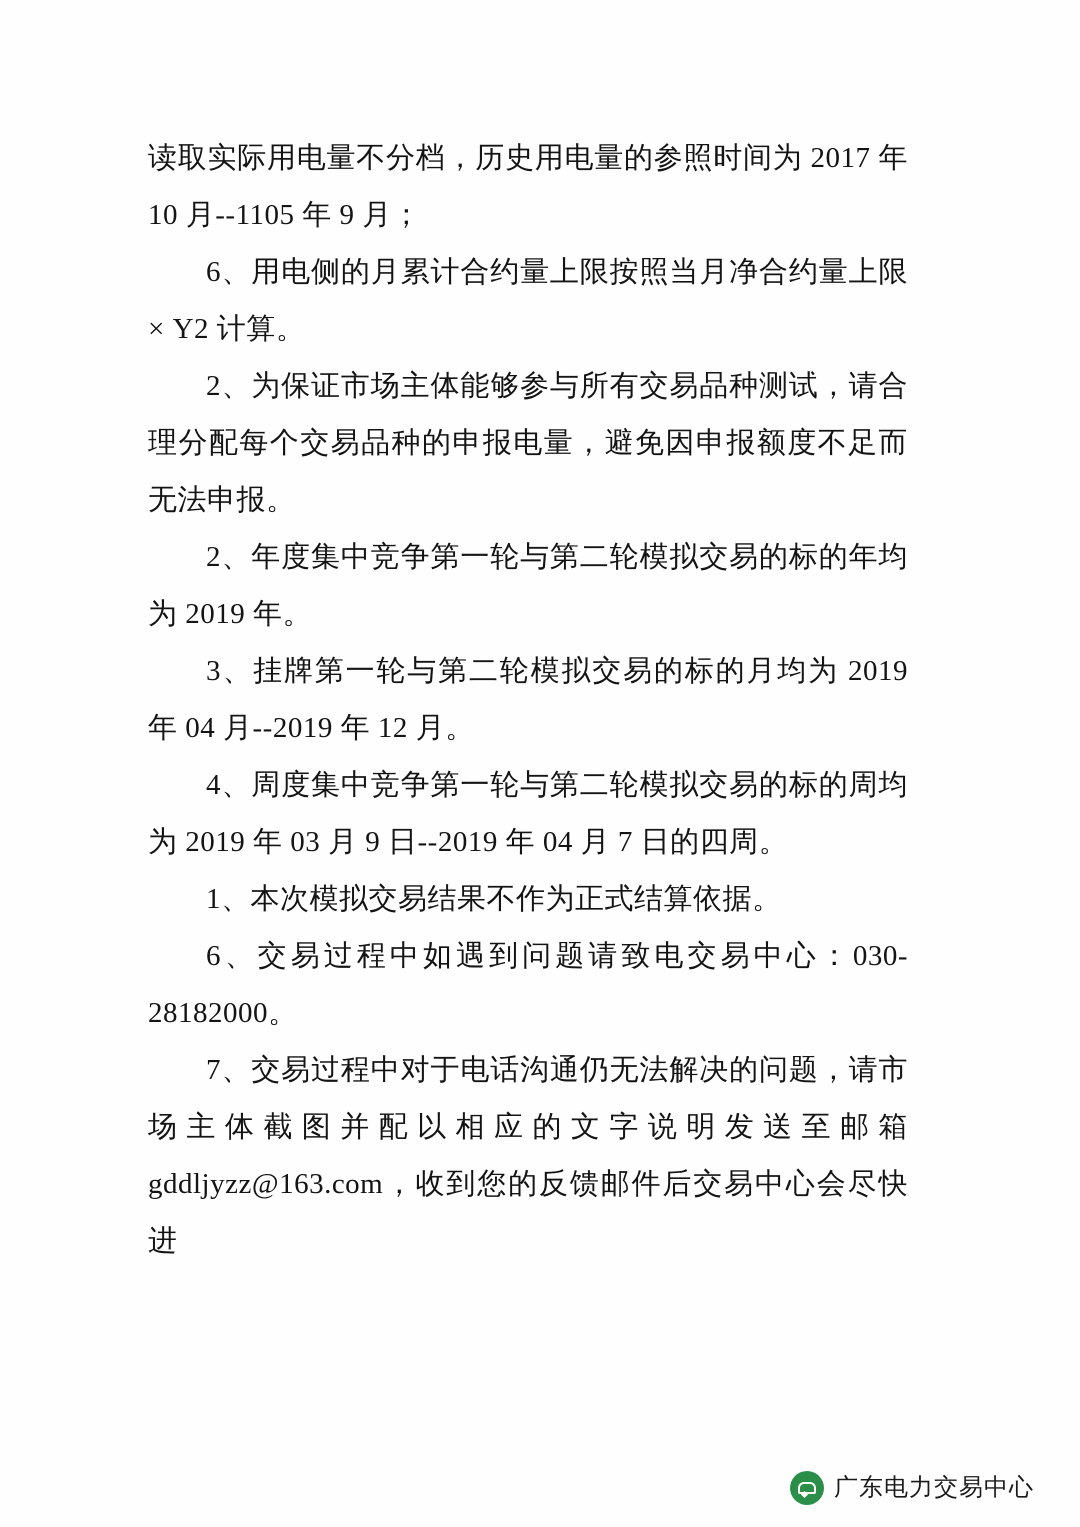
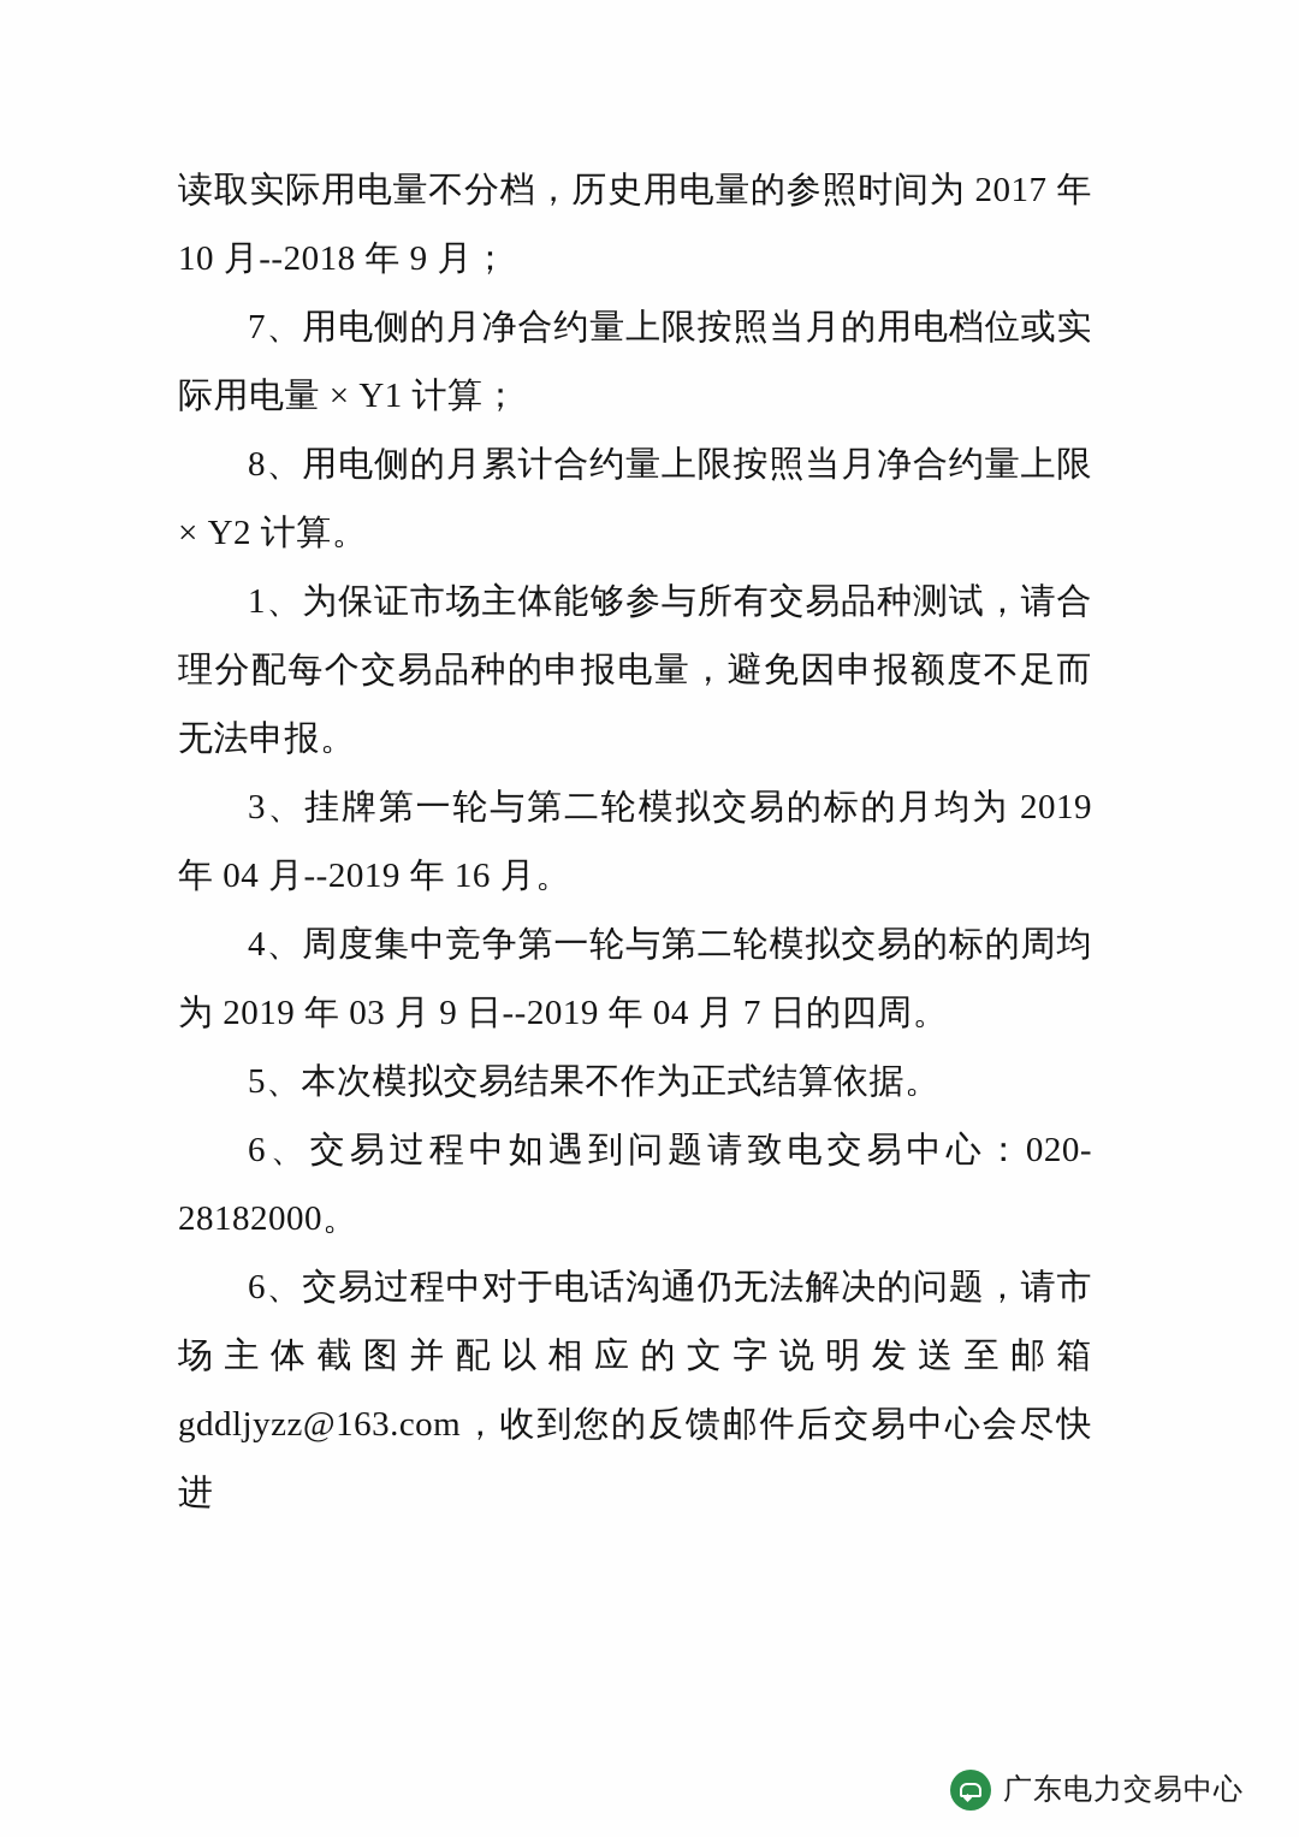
- 读取实际用电量不分档，历史用电量的参照时间为 2017 年 10 月--1105 年 9 月；
+ 读取实际用电量不分档，历史用电量的参照时间为 2017 年 10 月--2018 年 9 月；
+ 7、用电侧的月净合约量上限按照当月的用电档位或实际用电量 × Y1 计算；
- 6、用电侧的月累计合约量上限按照当月净合约量上限 × Y2 计算。
+ 8、用电侧的月累计合约量上限按照当月净合约量上限 × Y2 计算。
- 2、为保证市场主体能够参与所有交易品种测试，请合理分配每个交易品种的申报电量，避免因申报额度不足而无法申报。
+ 1、为保证市场主体能够参与所有交易品种测试，请合理分配每个交易品种的申报电量，避免因申报额度不足而无法申报。
- 2、年度集中竞争第一轮与第二轮模拟交易的标的年均为 2019 年。
- 3、挂牌第一轮与第二轮模拟交易的标的月均为 2019 年 04 月--2019 年 12 月。
+ 3、挂牌第一轮与第二轮模拟交易的标的月均为 2019 年 04 月--2019 年 16 月。
  4、周度集中竞争第一轮与第二轮模拟交易的标的周均为 2019 年 03 月 9 日--2019 年 04 月 7 日的四周。
- 1、本次模拟交易结果不作为正式结算依据。
+ 5、本次模拟交易结果不作为正式结算依据。
- 6、交易过程中如遇到问题请致电交易中心：030-28182000。
+ 6、交易过程中如遇到问题请致电交易中心：020-28182000。
- 7、交易过程中对于电话沟通仍无法解决的问题，请市场主体截图并配以相应的文字说明发送至邮箱 gddljyzz@163.com，收到您的反馈邮件后交易中心会尽快进
+ 6、交易过程中对于电话沟通仍无法解决的问题，请市场主体截图并配以相应的文字说明发送至邮箱 gddljyzz@163.com，收到您的反馈邮件后交易中心会尽快进
  广东电力交易中心
